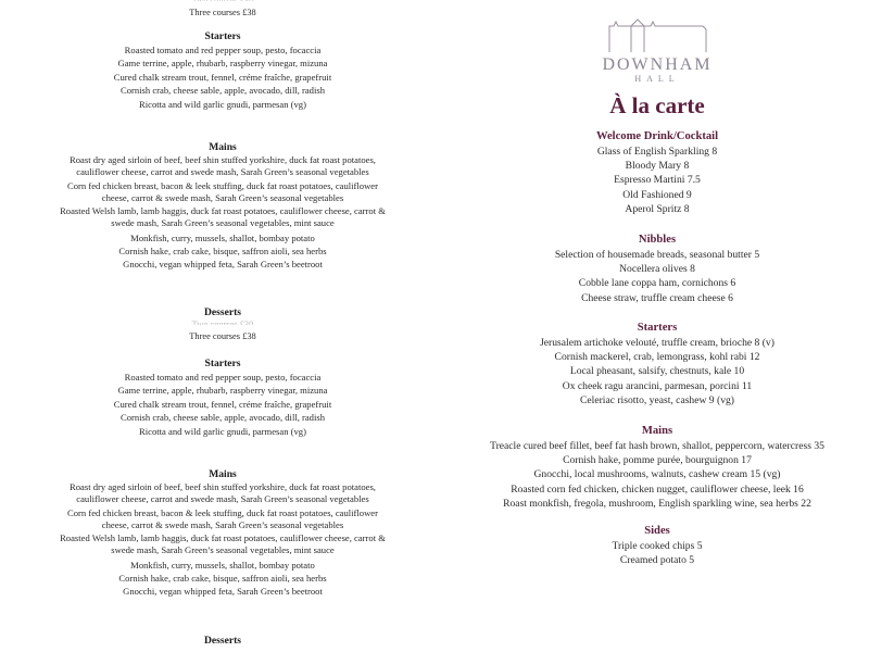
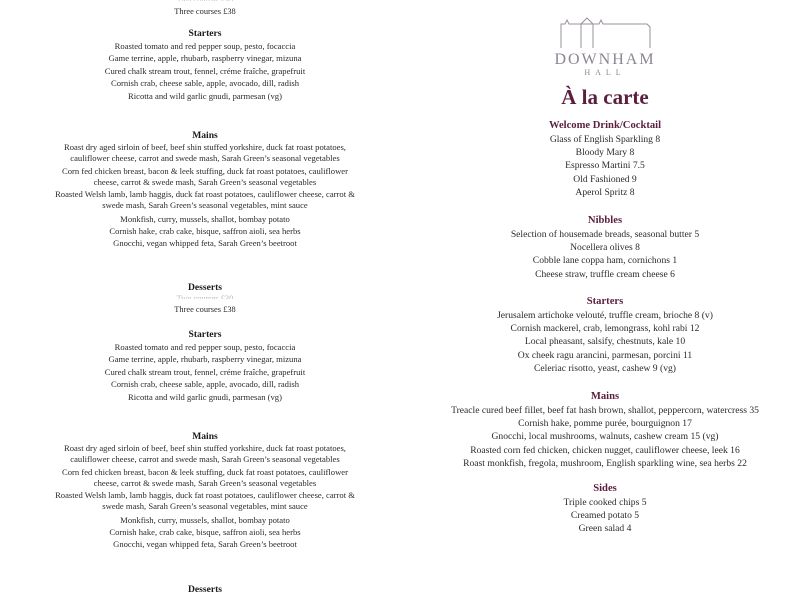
  Two courses £30
  Three courses £38
  Starters
  Roasted tomato and red pepper soup, pesto, focaccia
  Game terrine, apple, rhubarb, raspberry vinegar, mizuna
  Cured chalk stream trout, fennel, créme fraîche, grapefruit
  Cornish crab, cheese sable, apple, avocado, dill, radish
  Ricotta and wild garlic gnudi, parmesan (vg)
  Mains
  Roast dry aged sirloin of beef, beef shin stuffed yorkshire, duck fat roast potatoes, cauliflower cheese, carrot and swede mash, Sarah Green’s seasonal vegetables
  Corn fed chicken breast, bacon & leek stuffing, duck fat roast potatoes, cauliflower cheese, carrot & swede mash, Sarah Green’s seasonal vegetables
  Roasted Welsh lamb, lamb haggis, duck fat roast potatoes, cauliflower cheese, carrot & swede mash, Sarah Green’s seasonal vegetables, mint sauce
  Monkfish, curry, mussels, shallot, bombay potato
  Cornish hake, crab cake, bisque, saffron aioli, sea herbs
  Gnocchi, vegan whipped feta, Sarah Green’s beetroot
  Desserts
  Two courses £30
  Three courses £38
  Starters
  Roasted tomato and red pepper soup, pesto, focaccia
  Game terrine, apple, rhubarb, raspberry vinegar, mizuna
  Cured chalk stream trout, fennel, créme fraîche, grapefruit
  Cornish crab, cheese sable, apple, avocado, dill, radish
  Ricotta and wild garlic gnudi, parmesan (vg)
  Mains
  Roast dry aged sirloin of beef, beef shin stuffed yorkshire, duck fat roast potatoes, cauliflower cheese, carrot and swede mash, Sarah Green’s seasonal vegetables
  Corn fed chicken breast, bacon & leek stuffing, duck fat roast potatoes, cauliflower cheese, carrot & swede mash, Sarah Green’s seasonal vegetables
  Roasted Welsh lamb, lamb haggis, duck fat roast potatoes, cauliflower cheese, carrot & swede mash, Sarah Green’s seasonal vegetables, mint sauce
  Monkfish, curry, mussels, shallot, bombay potato
  Cornish hake, crab cake, bisque, saffron aioli, sea herbs
  Gnocchi, vegan whipped feta, Sarah Green’s beetroot
  Desserts
  DOWNHAM
  HALL
  À la carte
  Welcome Drink/Cocktail
  Glass of English Sparkling 8
  Bloody Mary 8
  Espresso Martini 7.5
  Old Fashioned 9
  Aperol Spritz 8
  Nibbles
  Selection of housemade breads, seasonal butter 5
  Nocellera olives 8
- Cobble lane coppa ham, cornichons 6
+ Cobble lane coppa ham, cornichons 1
  Cheese straw, truffle cream cheese 6
  Starters
  Jerusalem artichoke velouté, truffle cream, brioche 8 (v)
  Cornish mackerel, crab, lemongrass, kohl rabi 12
  Local pheasant, salsify, chestnuts, kale 10
  Ox cheek ragu arancini, parmesan, porcini 11
  Celeriac risotto, yeast, cashew 9 (vg)
  Mains
  Treacle cured beef fillet, beef fat hash brown, shallot, peppercorn, watercress 35
  Cornish hake, pomme purée, bourguignon 17
  Gnocchi, local mushrooms, walnuts, cashew cream 15 (vg)
  Roasted corn fed chicken, chicken nugget, cauliflower cheese, leek 16
  Roast monkfish, fregola, mushroom, English sparkling wine, sea herbs 22
  Sides
  Triple cooked chips 5
  Creamed potato 5
+ Green salad 4
